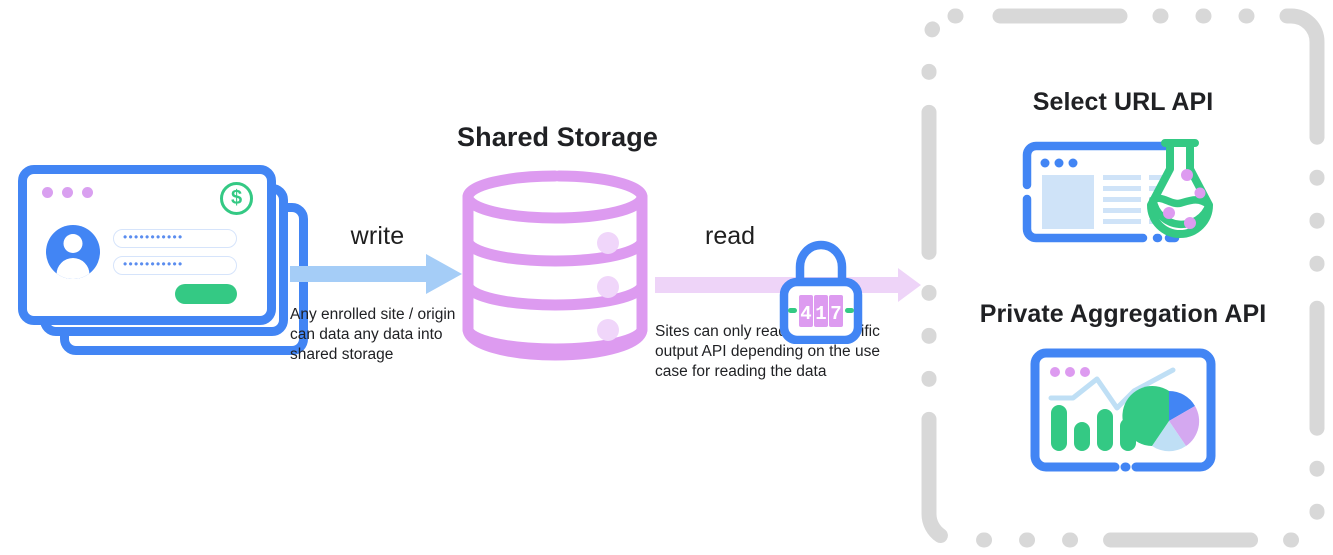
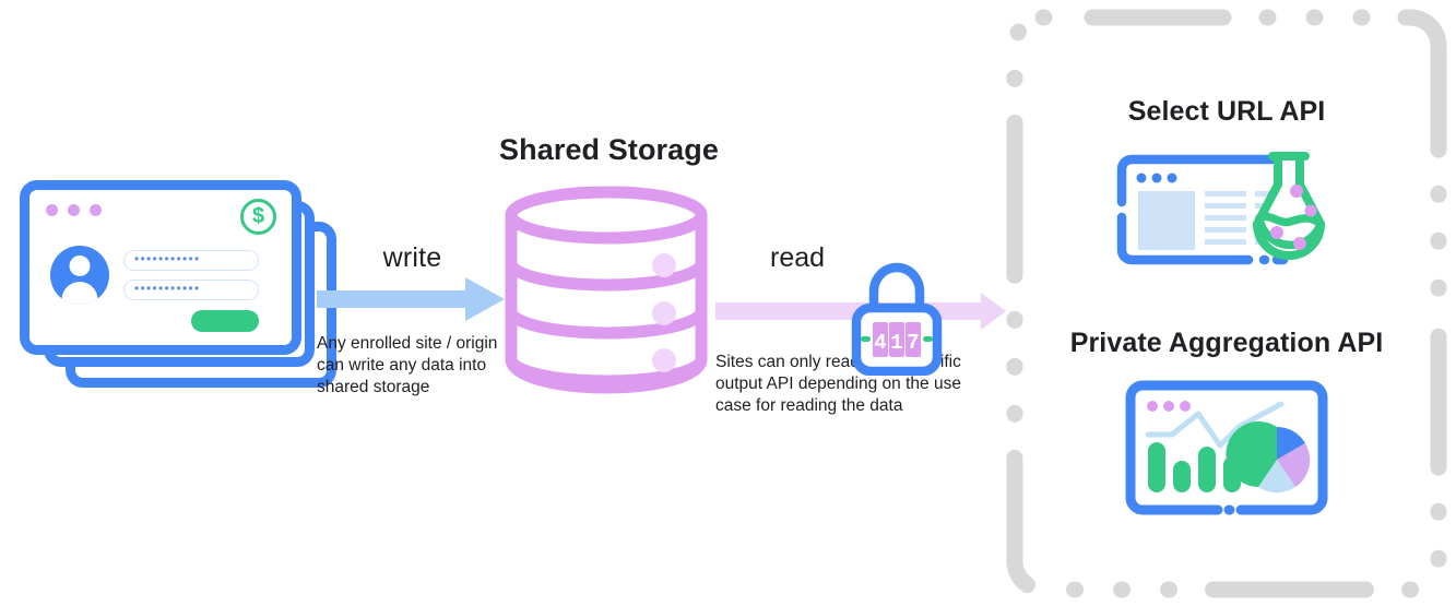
  $
  •••••••••••
  •••••••••••
  write
- Any enrolled site / origin can data any data into shared storage
+ Any enrolled site / origin can write any data into shared storage
  Shared Storage
  read
  4
  1
  7
  Sites can only reaific output API depending on the use case for reading the data
  Select URL API
  Private Aggregation API
